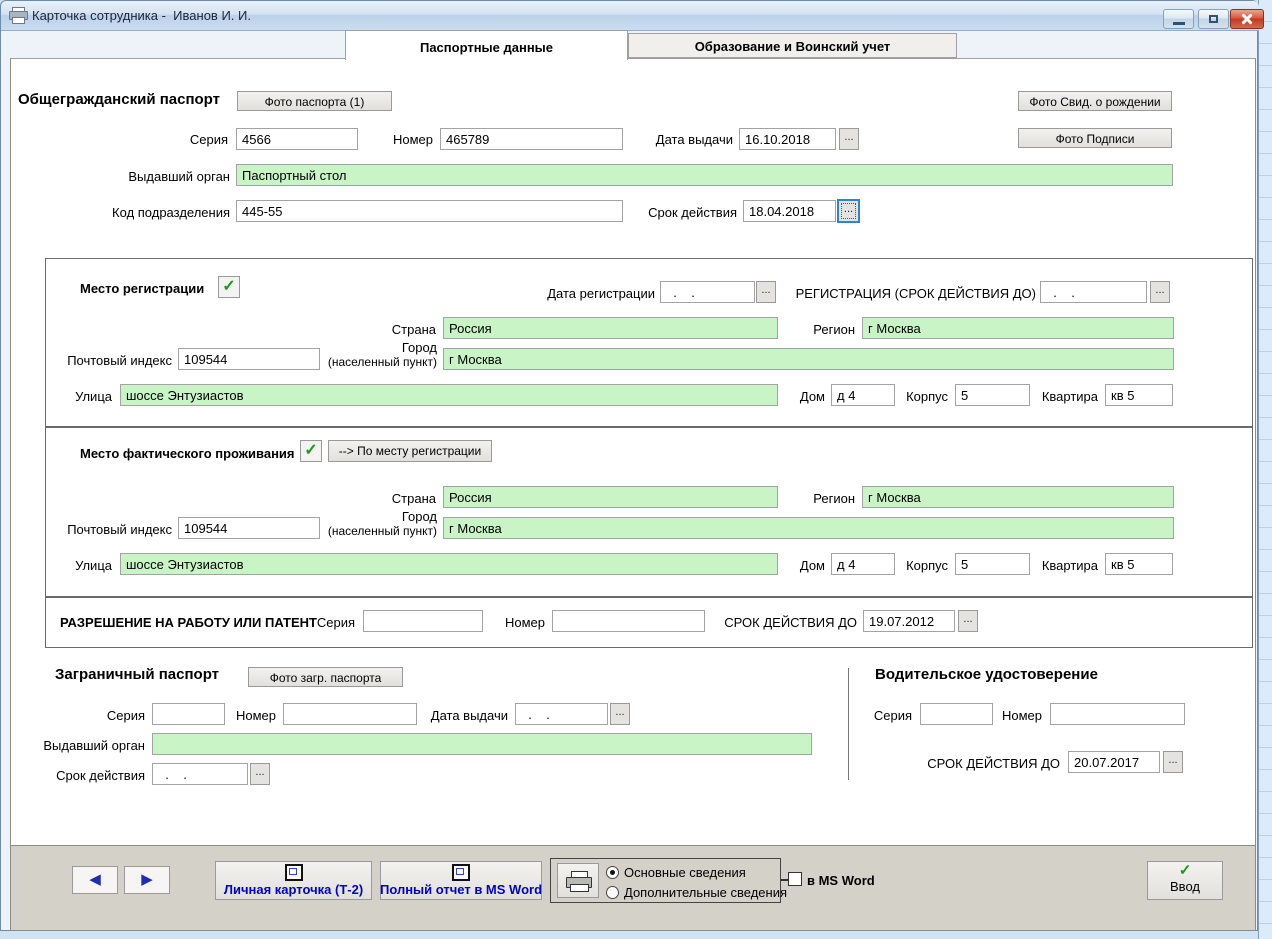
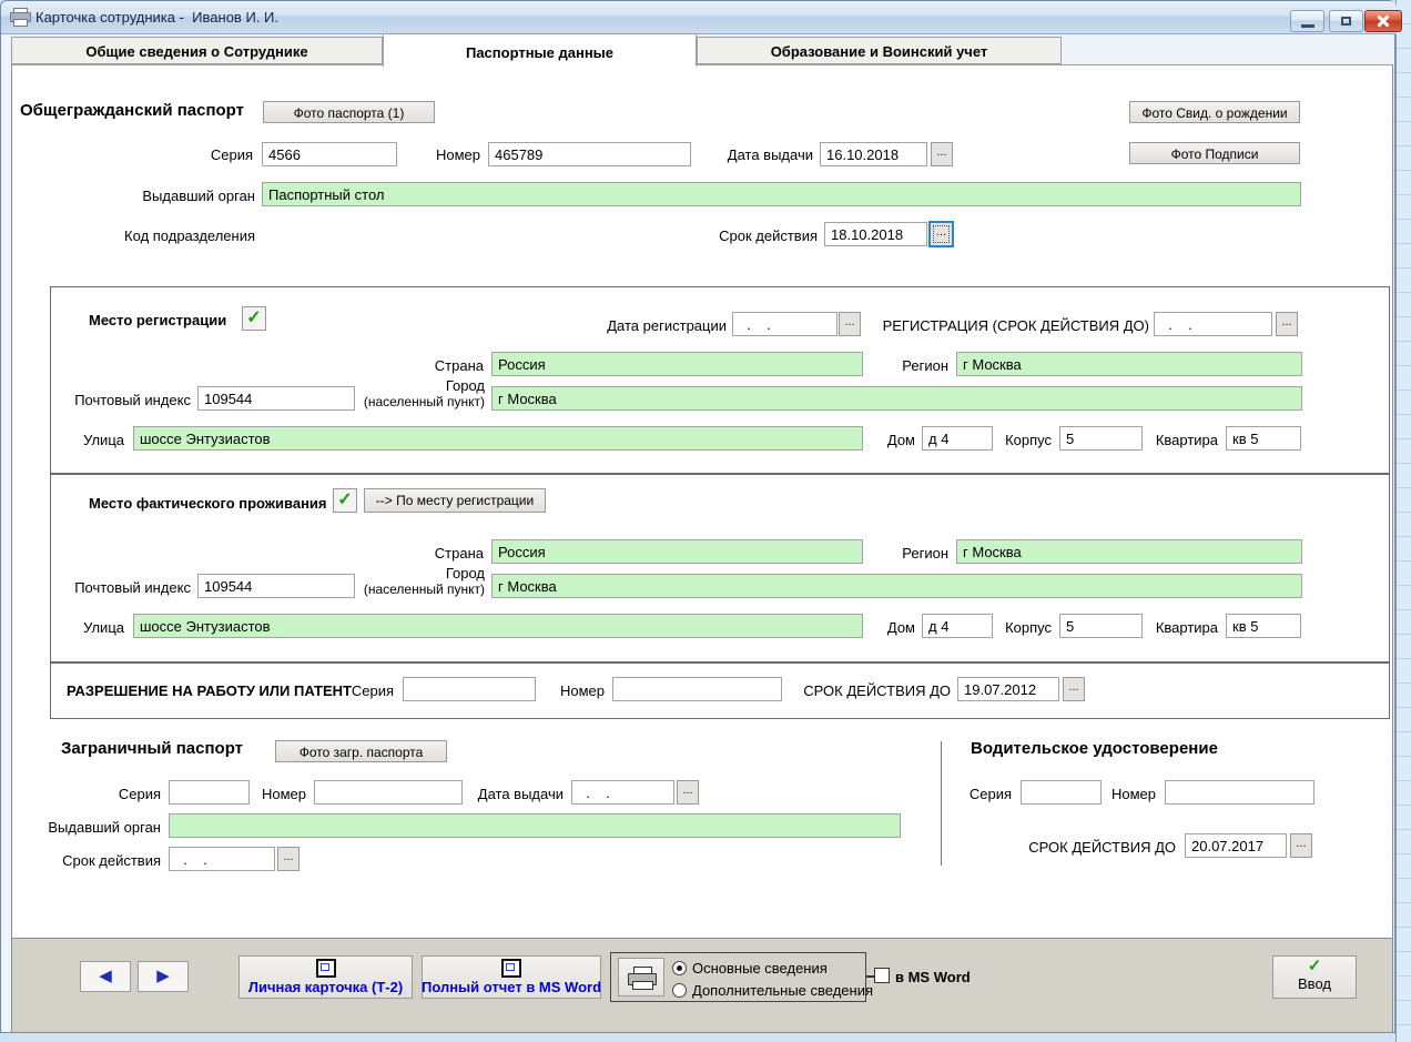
  Карточка сотрудника - Иванов И. И.
+ Общие сведения о Сотруднике
  Паспортные данные
  Образование и Воинский учет
  Общегражданский паспорт
  Фото паспорта (1)
  Фото Свид. о рождении
  Серия
  4566
  Номер
  465789
  Дата выдачи
  16.10.2018
  ...
  Фото Подписи
  Выдавший орган
  Паспортный стол
  Код подразделения
- 445-55
  Срок действия
- 18.04.2018
+ 18.10.2018
  ...
  Место регистрации
  ✓
  Дата регистрации
  . .
  ...
  РЕГИСТРАЦИЯ (СРОК ДЕЙСТВИЯ ДО)
  . .
  ...
  Страна
  Россия
  Регион
  г Москва
  Почтовый индекс
  109544
  Город
  (населенный пункт)
  г Москва
  Улица
  шоссе Энтузиастов
  Дом
  д 4
  Корпус
  5
  Квартира
  кв 5
  Место фактического проживания
  ✓
  --> По месту регистрации
  Страна
  Россия
  Регион
  г Москва
  Почтовый индекс
  109544
  Город
  (населенный пункт)
  г Москва
  Улица
  шоссе Энтузиастов
  Дом
  д 4
  Корпус
  5
  Квартира
  кв 5
  РАЗРЕШЕНИЕ НА РАБОТУ ИЛИ ПАТЕНТ
  Серия
  Номер
  СРОК ДЕЙСТВИЯ ДО
  19.07.2012
  ...
  Заграничный паспорт
  Фото загр. паспорта
  Серия
  Номер
  Дата выдачи
  . .
  ...
  Выдавший орган
  Срок действия
  . .
  ...
  Водительское удостоверение
  Серия
  Номер
  СРОК ДЕЙСТВИЯ ДО
  20.07.2017
  ...
  ◀
  ▶
  Личная карточка (Т-2)
  Полный отчет в MS Word
  Основные сведения
  Дополнительные сведения
  в MS Word
  ✓
  Ввод
